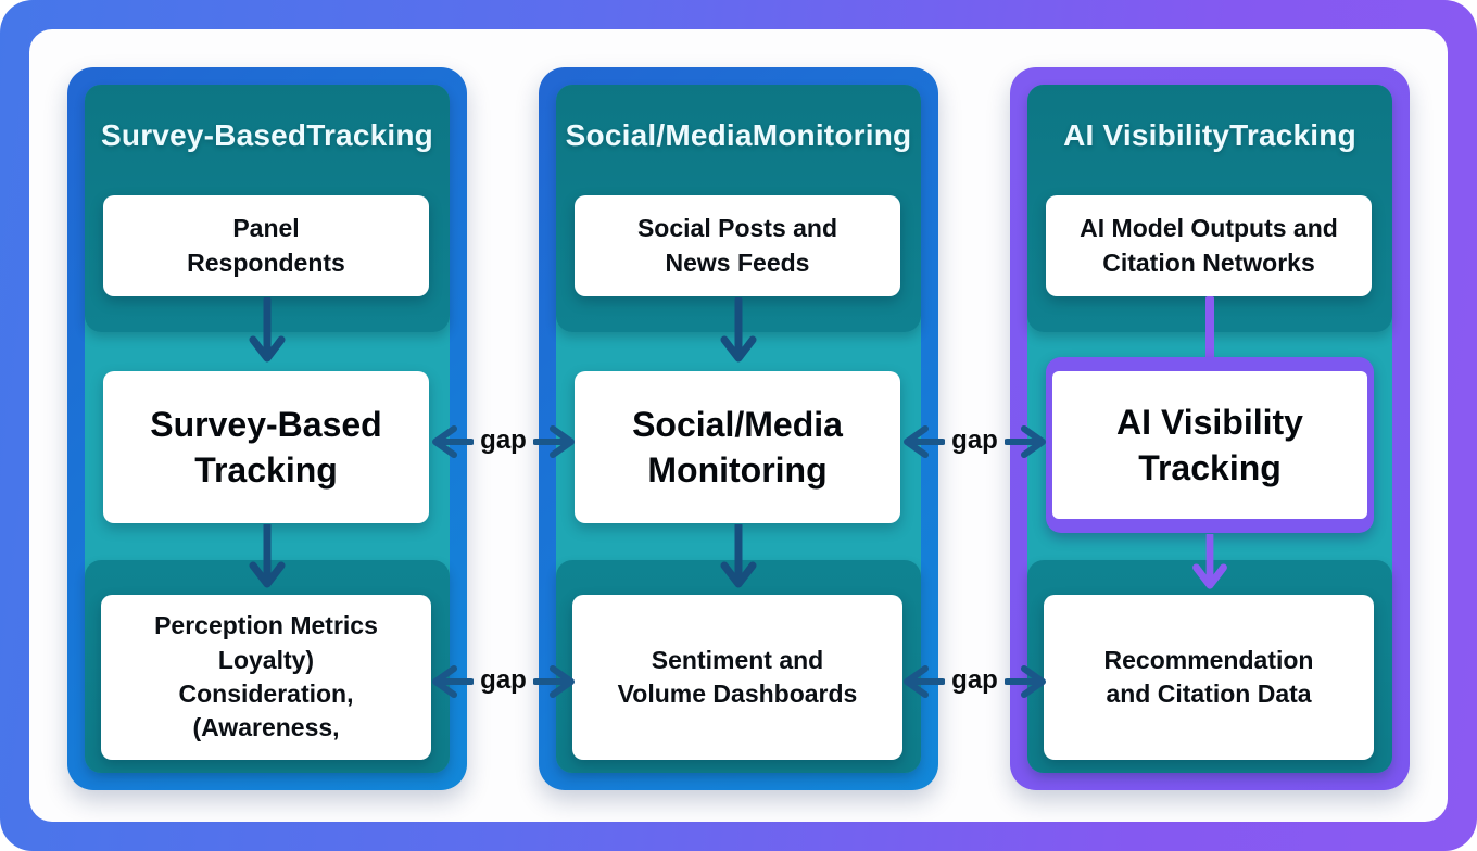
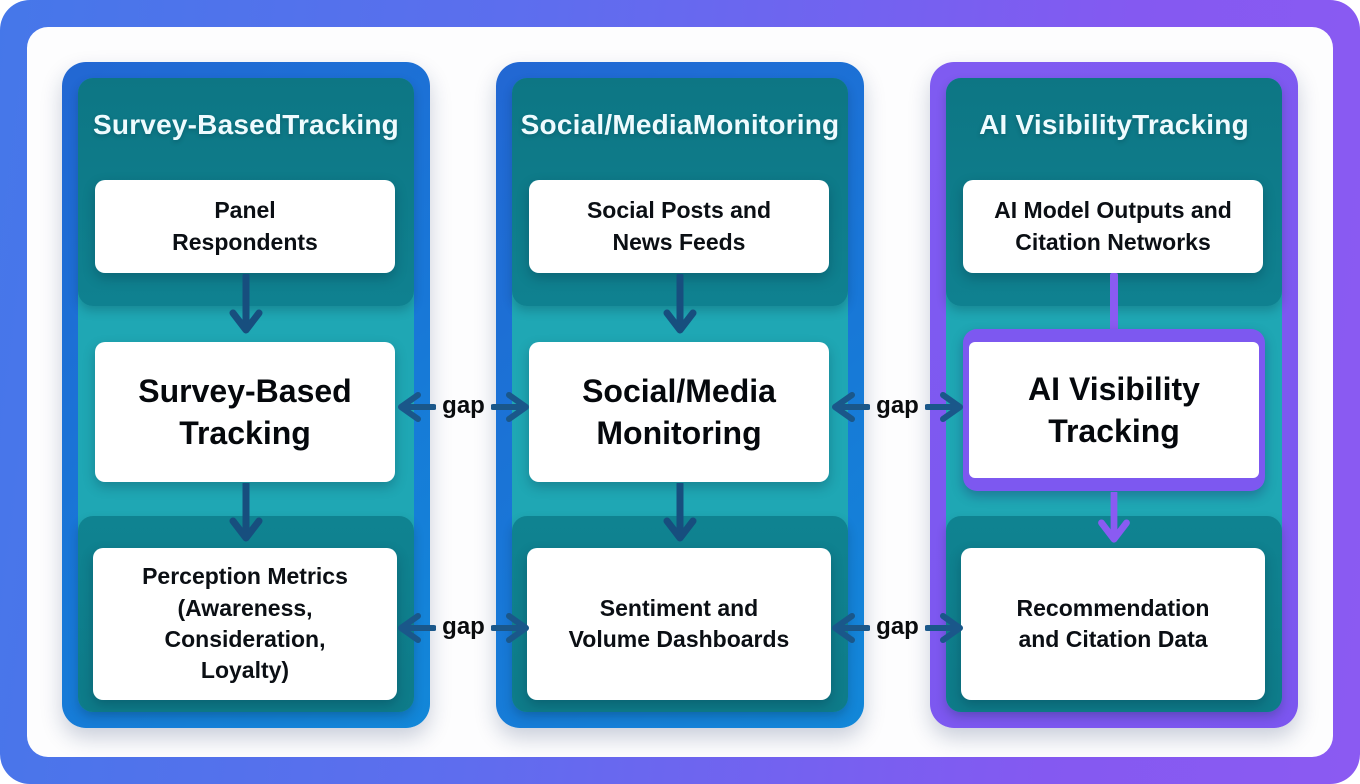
  Survey-BasedTracking
  Panel
  Respondents
  Survey-Based
  Tracking
  Perception Metrics
- Loyalty)
+ (Awareness,
  Consideration,
- (Awareness,
+ Loyalty)
  Social/MediaMonitoring
  Social Posts and
  News Feeds
  Social/Media
  Monitoring
  Sentiment and
  Volume Dashboards
  AI VisibilityTracking
  AI Model Outputs and
  Citation Networks
  AI Visibility
  Tracking
  Recommendation
  and Citation Data
  gap
  gap
  gap
  gap
